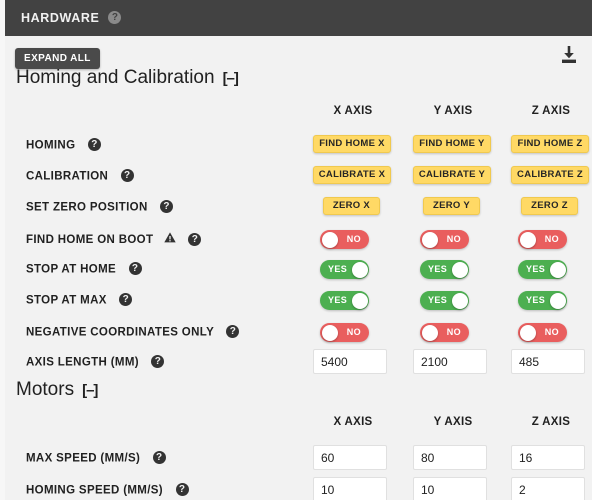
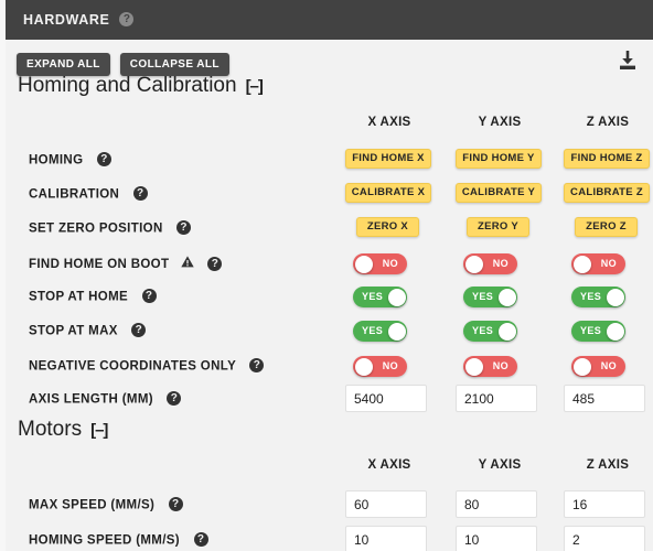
  HARDWARE
  ?
  EXPAND ALL
+ COLLAPSE ALL
  Homing and Calibration [–]
  X AXIS
  Y AXIS
  Z AXIS
  HOMING ?
  FIND HOME X
  FIND HOME Y
  FIND HOME Z
  CALIBRATION ?
  CALIBRATE X
  CALIBRATE Y
  CALIBRATE Z
  SET ZERO POSITION ?
  ZERO X
  ZERO Y
  ZERO Z
  FIND HOME ON BOOT ?
  NO
  NO
  NO
  STOP AT HOME ?
  YES
  YES
  YES
  STOP AT MAX ?
  YES
  YES
  YES
  NEGATIVE COORDINATES ONLY ?
  NO
  NO
  NO
  AXIS LENGTH (MM) ?
  5400
  2100
  485
  Motors [–]
  X AXIS
  Y AXIS
  Z AXIS
  MAX SPEED (MM/S) ?
  60
  80
  16
  HOMING SPEED (MM/S) ?
  10
  10
  2
